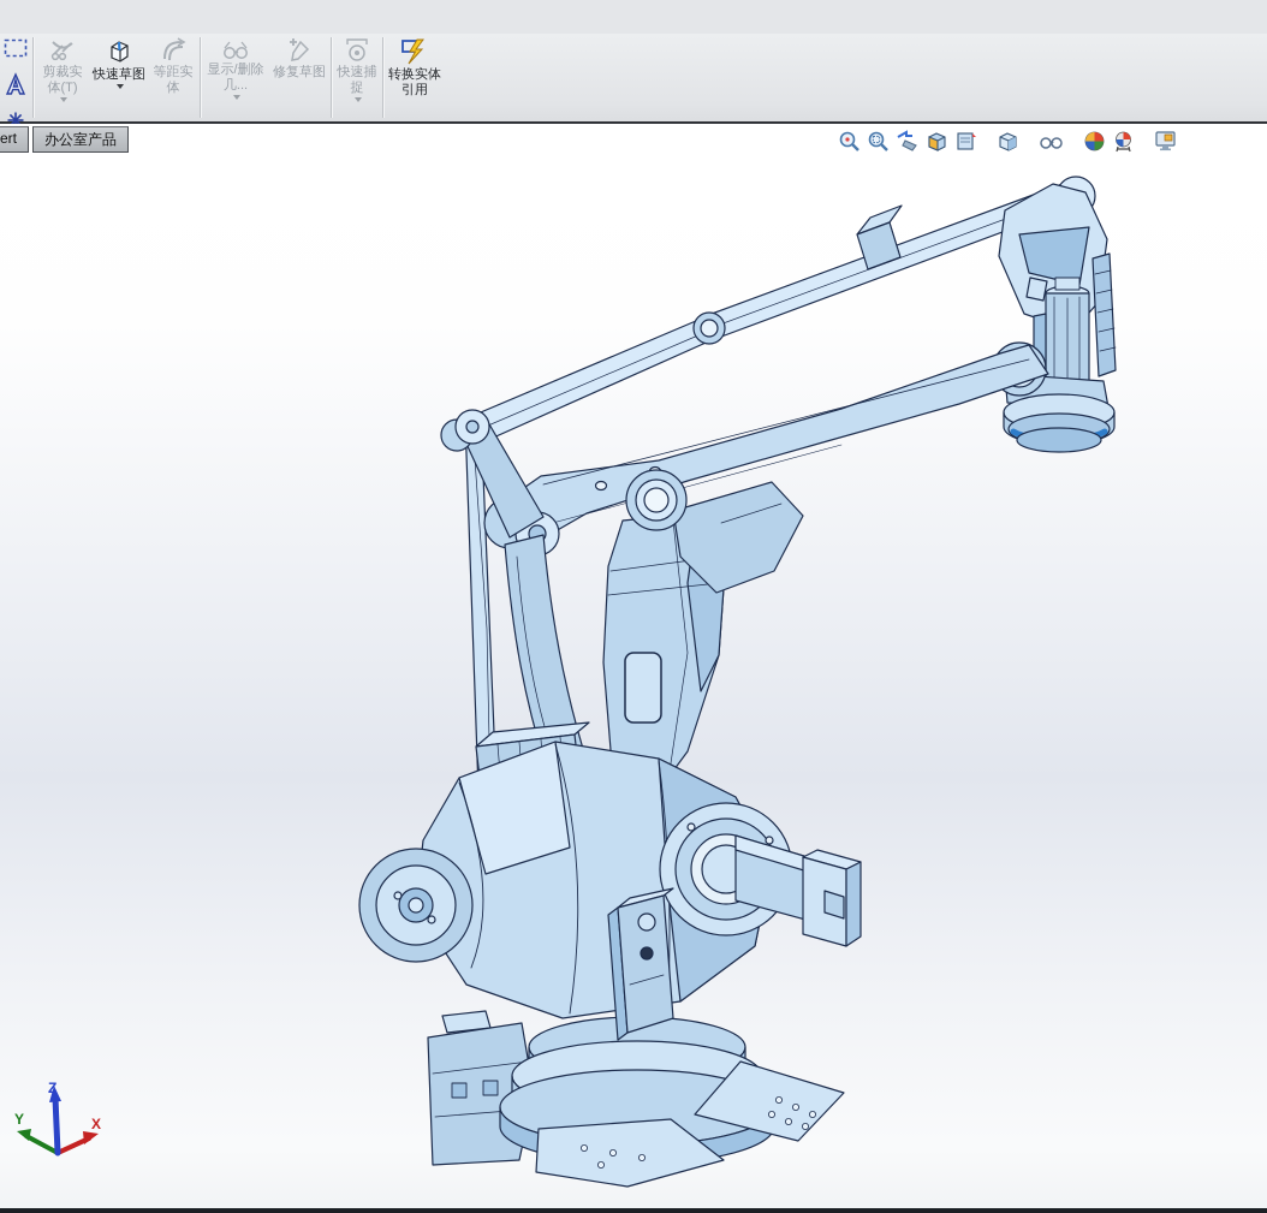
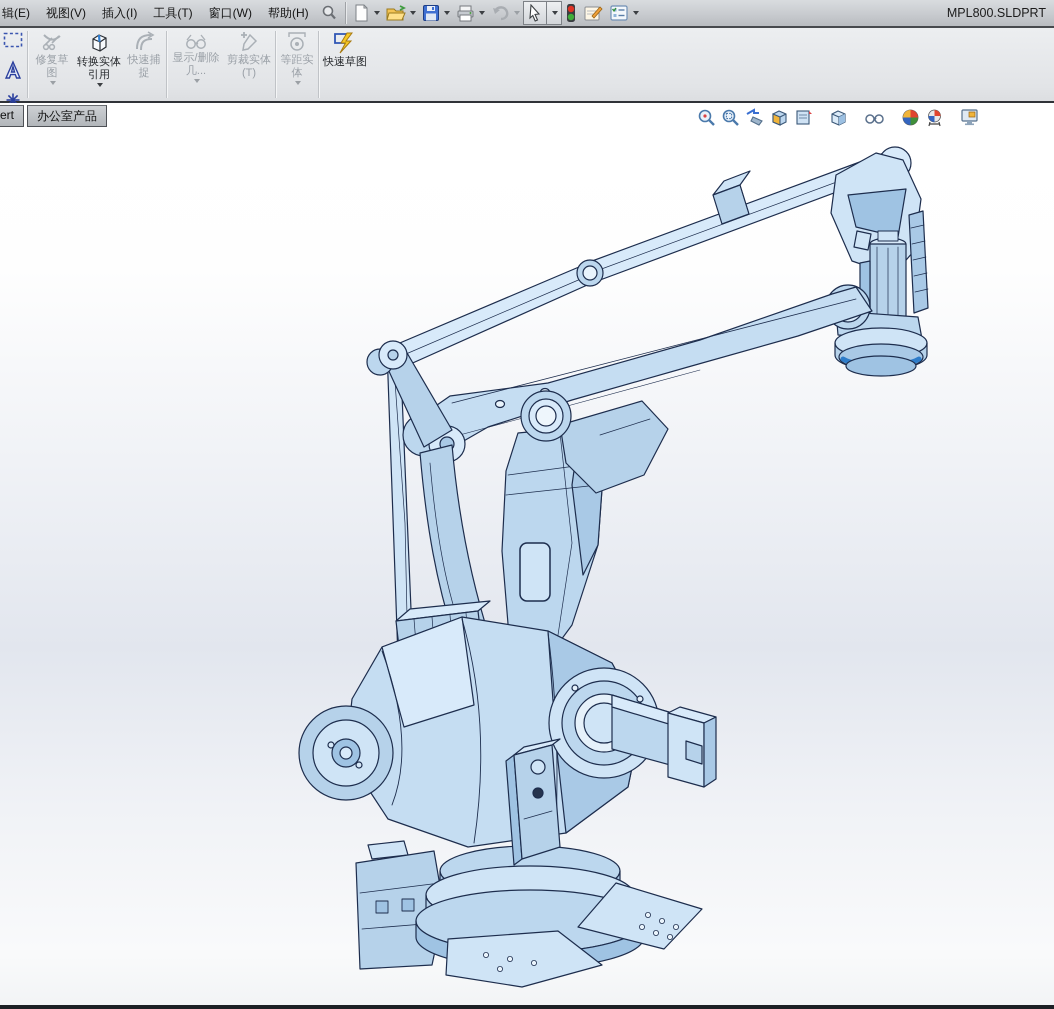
+ 辑(E)
+ 视图(V)
+ 插入(I)
+ 工具(T)
+ 窗口(W)
+ 帮助(H)
+ MPL800.SLDPRT
- 剪裁实体(T)
+ 修复草图
- 快速草图
+ 转换实体引用
- 等距实体
+ 快速捕捉
  显示/删除几...
- 修复草图
+ 剪裁实体(T)
- 快速捕捉
+ 等距实体
- 转换实体引用
+ 快速草图
  ert
  办公室产品
- Z
- X
- Y
